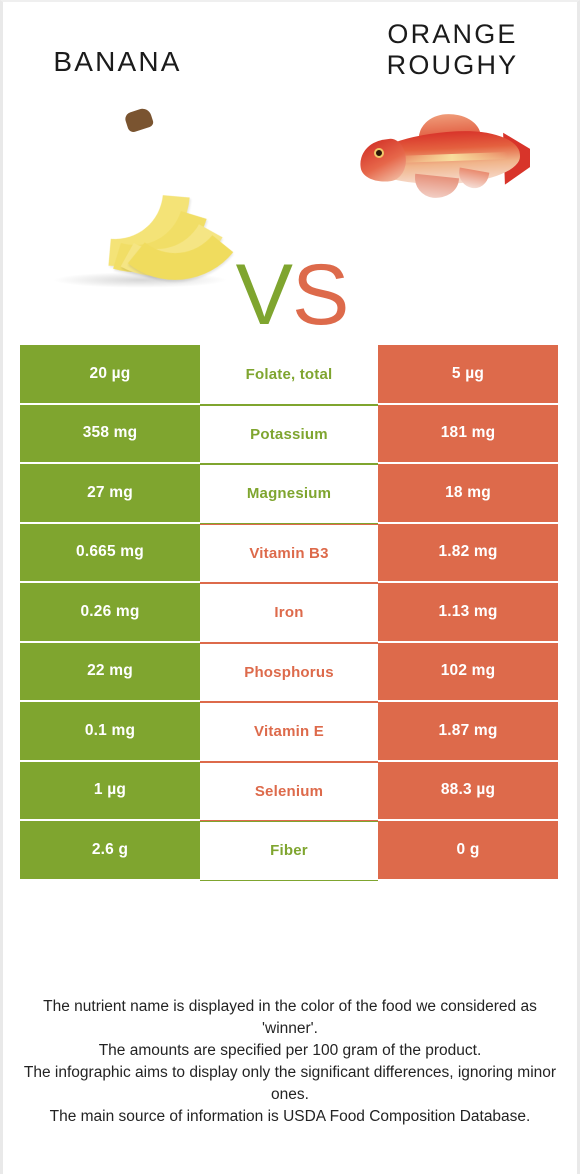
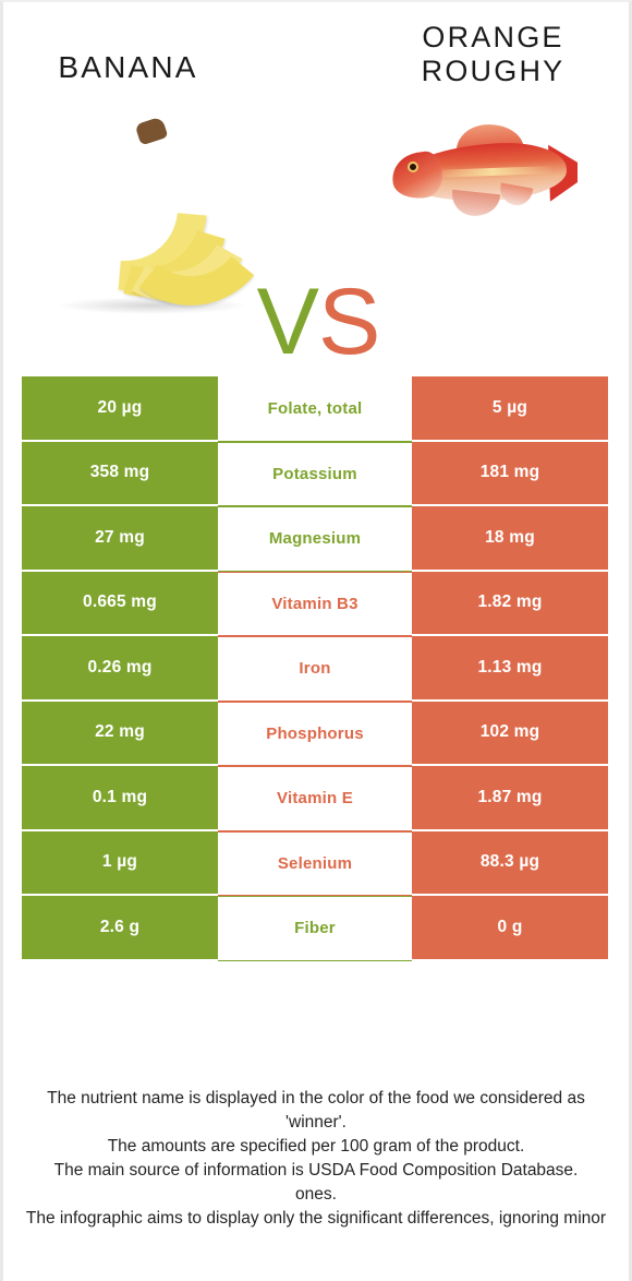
  BANANA
  ORANGE
  ROUGHY
  VS
  20 µg
  Folate, total
  5 µg
  358 mg
  Potassium
  181 mg
  27 mg
  Magnesium
  18 mg
  0.665 mg
  Vitamin B3
  1.82 mg
  0.26 mg
  Iron
  1.13 mg
  22 mg
  Phosphorus
  102 mg
  0.1 mg
  Vitamin E
  1.87 mg
  1 µg
  Selenium
  88.3 µg
  2.6 g
  Fiber
  0 g
  The nutrient name is displayed in the color of the food we considered as
  'winner'.
  The amounts are specified per 100 gram of the product.
- The infographic aims to display only the significant differences, ignoring minor
+ The main source of information is USDA Food Composition Database.
  ones.
- The main source of information is USDA Food Composition Database.
+ The infographic aims to display only the significant differences, ignoring minor
